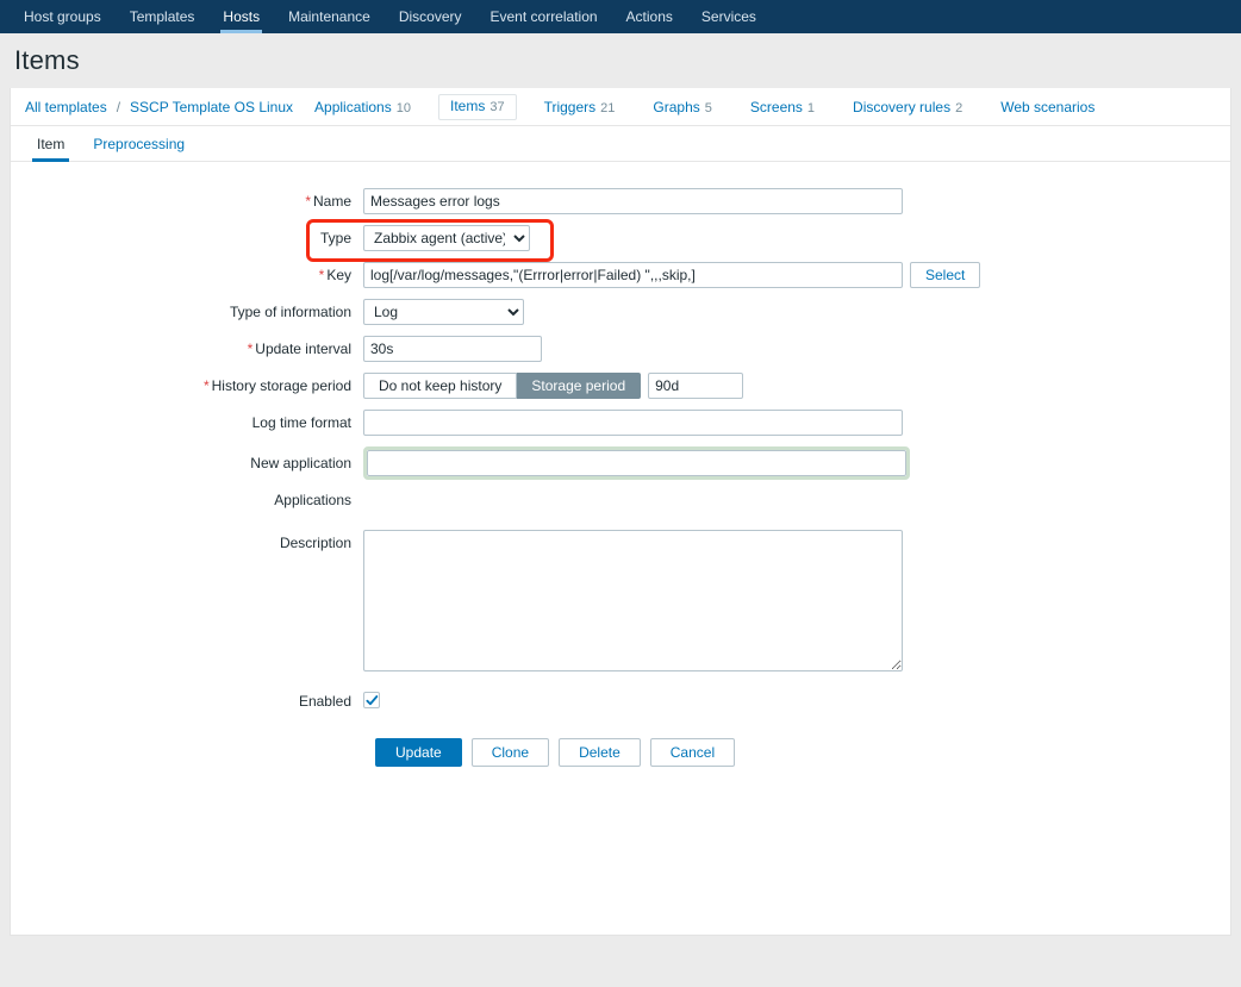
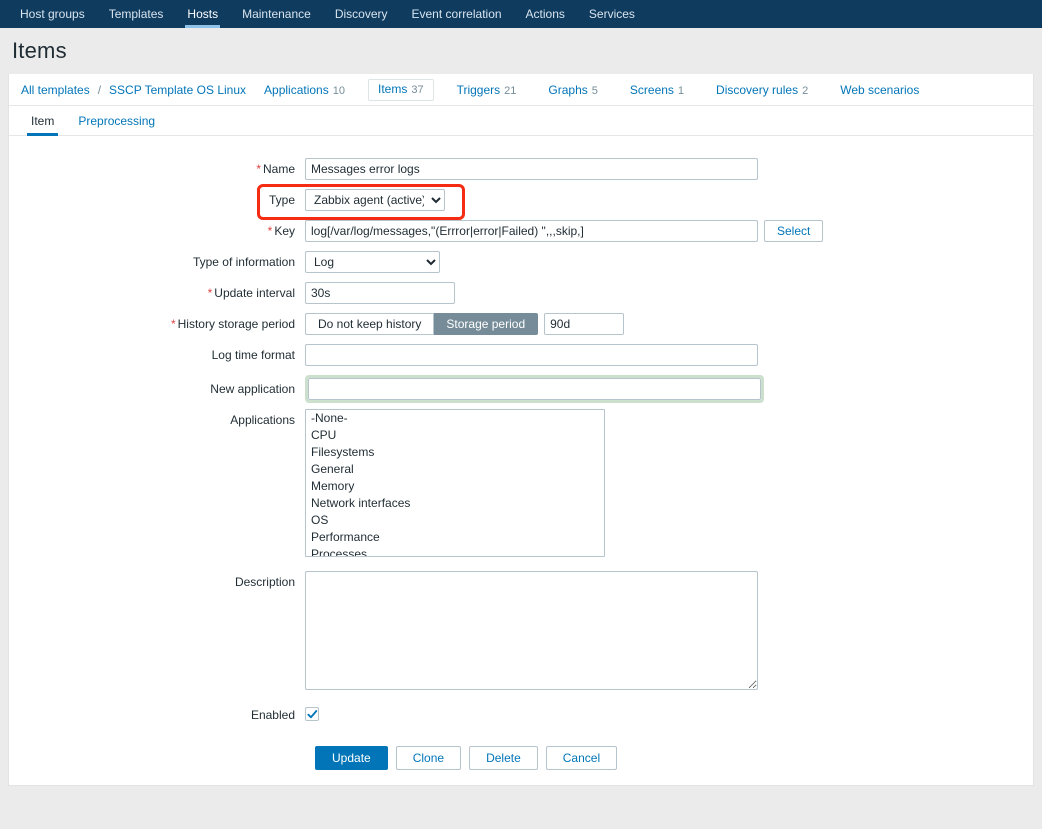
  Host groups
  Templates
  Hosts
  Maintenance
  Discovery
  Event correlation
  Actions
  Services
  Items
  All templates
  /
  SSCP Template OS Linux
  Applications
  10
  Items
  37
  Triggers
  21
  Graphs
  5
  Screens
  1
  Discovery rules
  2
  Web scenarios
  Item
  Preprocessing
  * Name
  Messages error logs
  Type
  Zabbix agent (active
  * Key
  log[/var/log/messages,"(Errror|error|Failed) ",,,skip,]
  Select
  Type of information
  Log
  * Update interval
  30s
  * History storage period
  Do not keep history
  Storage period
  90d
  Log time format
  New application
  Applications
+ -None-
+ CPU
+ Filesystems
+ General
+ Memory
+ Network interfaces
+ OS
+ Performance
+ Processes
  Description
  Enabled
  Update
  Clone
  Delete
  Cancel
